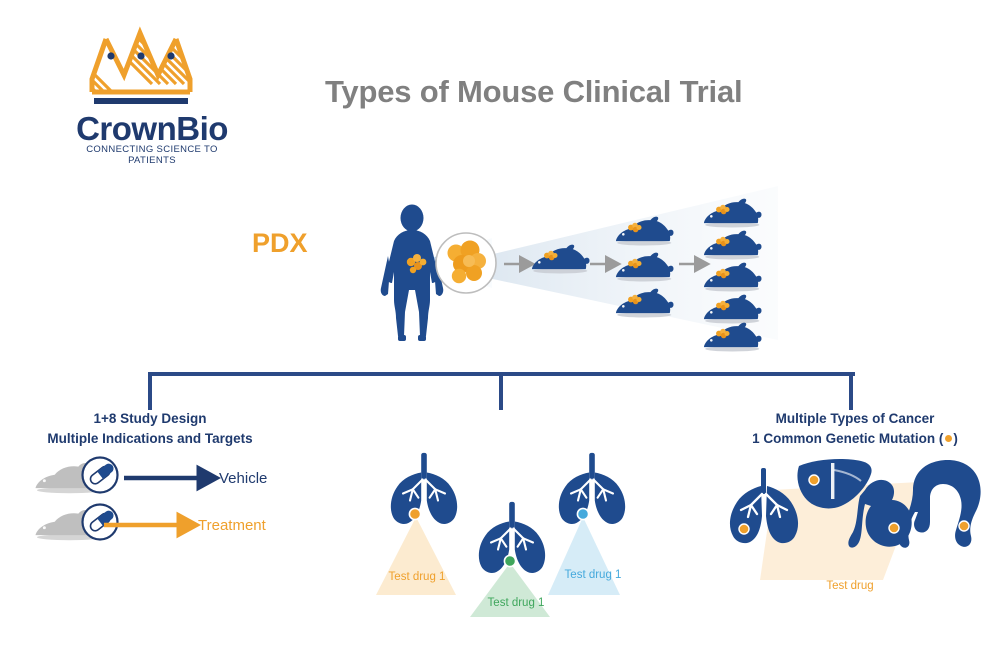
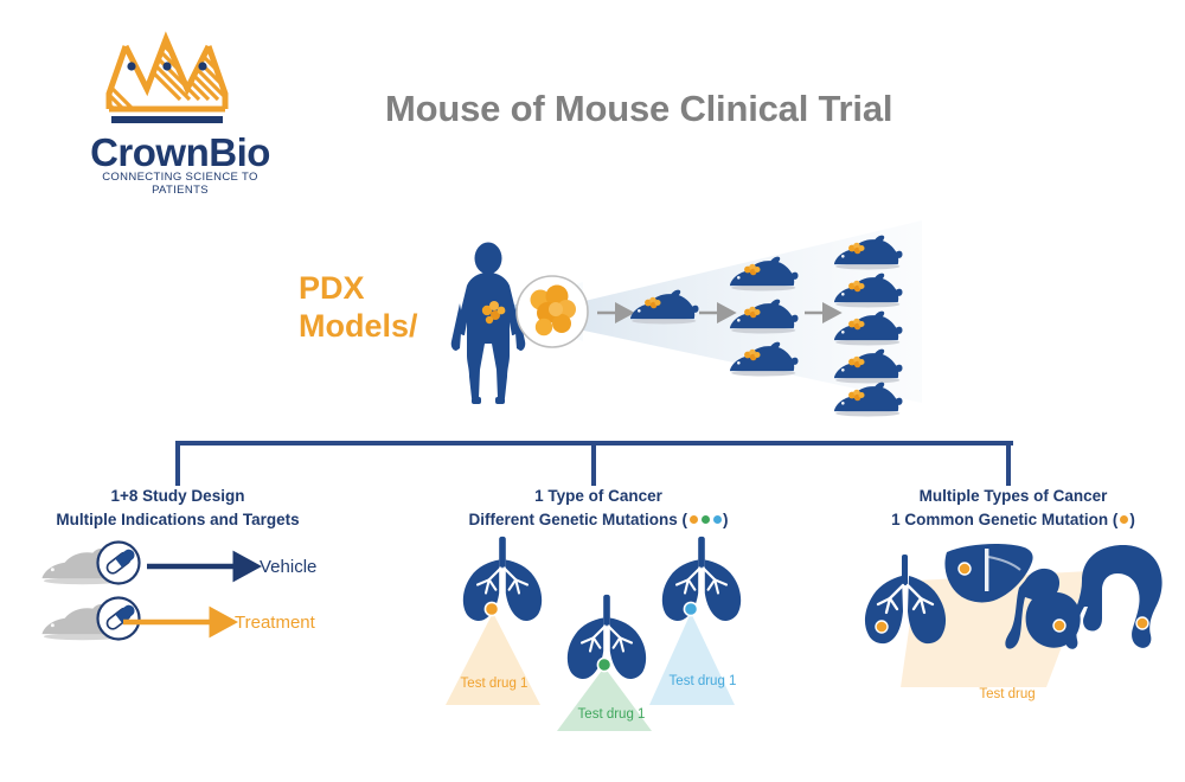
  CrownBio
  CONNECTING SCIENCE TO PATIENTS
- Types of Mouse Clinical Trial
+ Mouse of Mouse Clinical Trial
  PDX
+ Models/
  1+8 Study Design
  Multiple Indications and Targets
+ 1 Type of Cancer
+ Different Genetic Mutations ( )
  Multiple Types of Cancer
  1 Common Genetic Mutation ( )
  Vehicle
  Treatment
  Test drug 1
  Test drug 1
  Test drug 1
  Test drug
